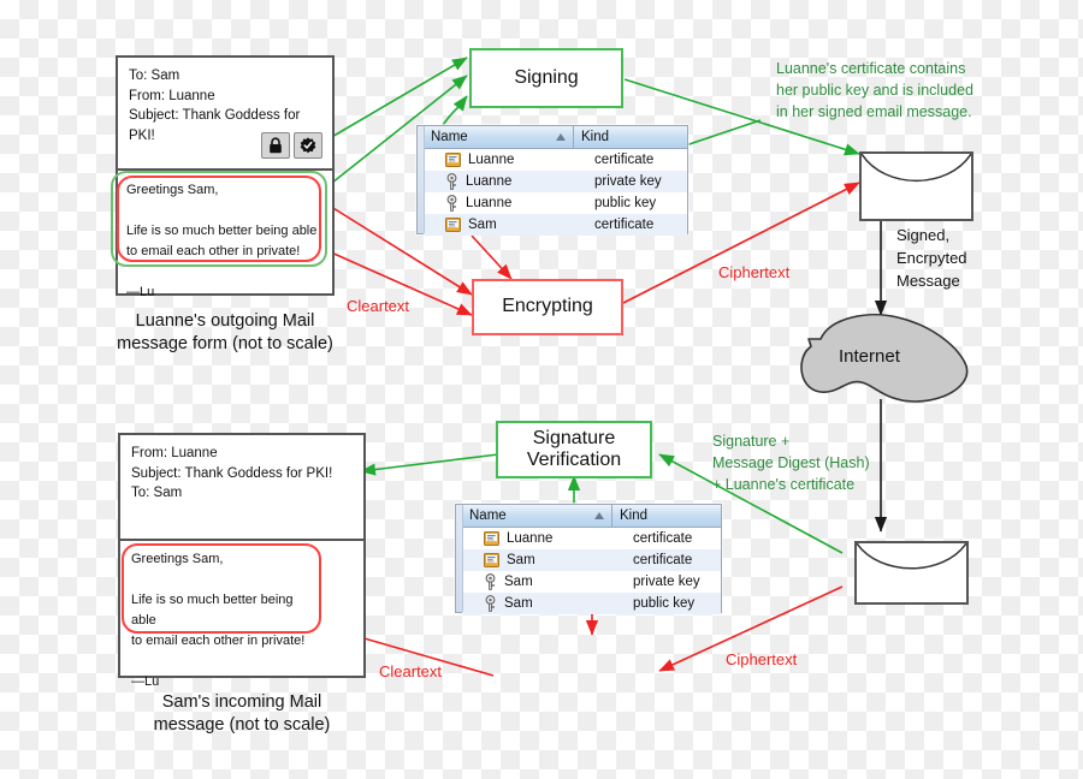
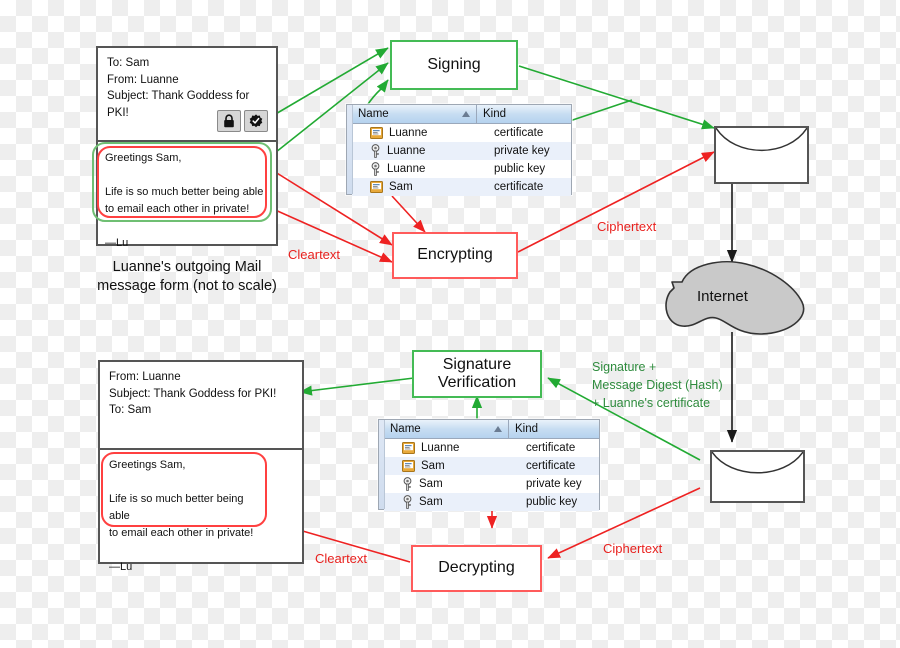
  To: Sam
  From: Luanne
  Subject: Thank Goddess for PKI!
  Greetings Sam,
  Life is so much better being able
  to email each other in private!
  —Lu
  Luanne's outgoing Mail
  message form (not to scale)
  Signing
  Encrypting
  Name
  Kind
  Luanne
  certificate
  Luanne
  private key
  Luanne
  public key
  Sam
  certificate
- Luanne's certificate contains
- her public key and is included
- in her signed email message.
  Cleartext
  Ciphertext
- Signed,
- Encrpyted
- Message
  Internet
  Signature
  Verification
  Signature +
  Message Digest (Hash)
  + Luanne's certificate
+ Decrypting
  Cleartext
  Ciphertext
  Name
  Kind
  Luanne
  certificate
  Sam
  certificate
  Sam
  private key
  Sam
  public key
  From: Luanne
  Subject: Thank Goddess for PKI!
  To: Sam
  Greetings Sam,
  Life is so much better being able
  to email each other in private!
  —Lu
- Sam's incoming Mail
- message (not to scale)
